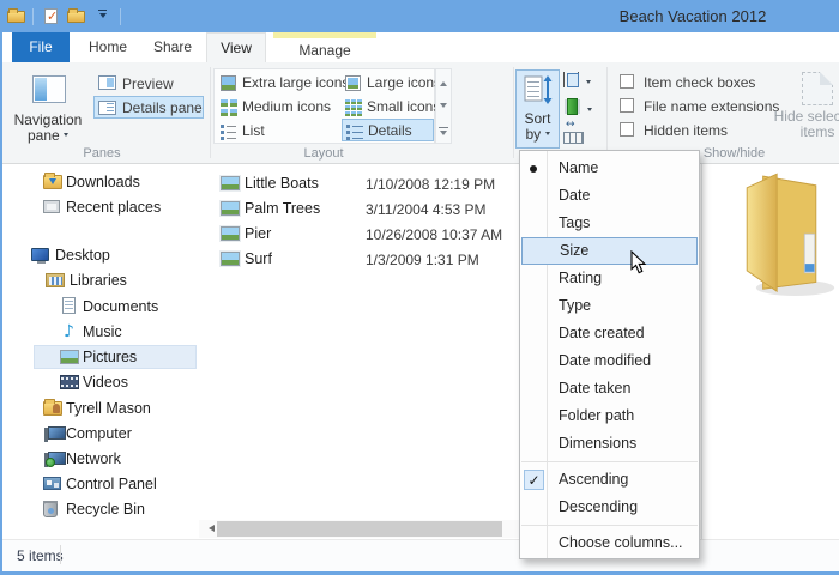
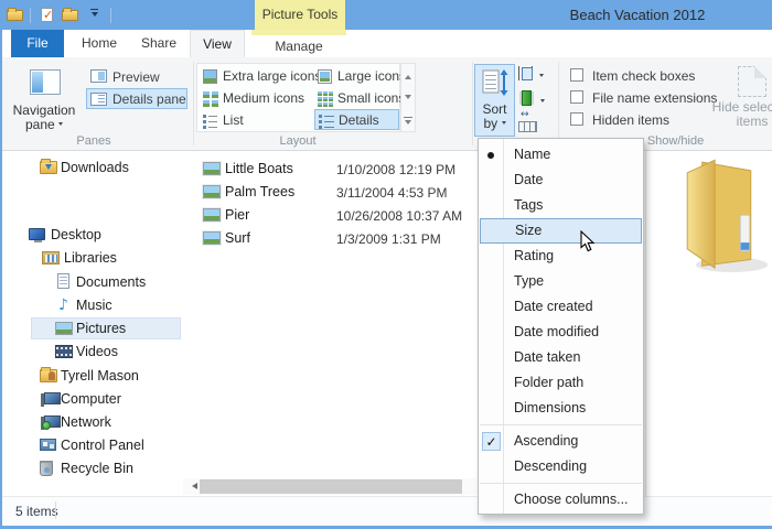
  ✓
+ Picture Tools
  Beach Vacation 2012
  File
  Home
  Share
  View
  Manage
  Navigation pane
  Details pane
  Panes
  Extra large icon
  Large icon
  Medium icons
  Small icon
  List
  Details
  Layout
  Sort by
  ↔
  Item check boxes
  File name extensions
  Hidden items
  Hide selec items
  Show/hide
  Downloads
- Recent places
  Desktop
  Libraries
  Documents
  ♪
  Music
  Pictures
  Videos
  Tyrell Mason
  Computer
  Network
  Control Panel
  Recycle Bin
  Little Boats
  1/10/2008 12:19 PM
  Palm Trees
  3/11/2004 4:53 PM
  Pier
  10/26/2008 10:37 AM
  Surf
  1/3/2009 1:31 PM
  5 item
  Name
  Date
  Tags
  Size
  Rating
  Type
  Date created
  Date modified
  Date taken
  Folder path
  Dimensions
  ✓
  Ascending
  Descending
  Choose columns...
